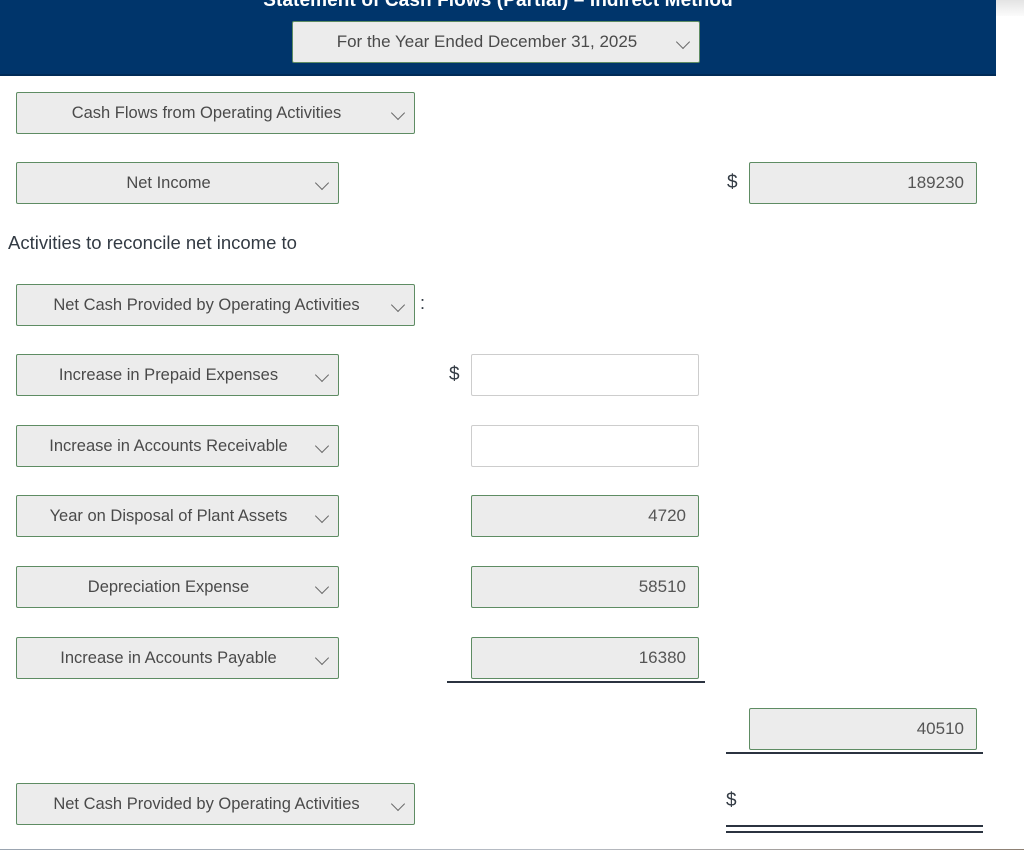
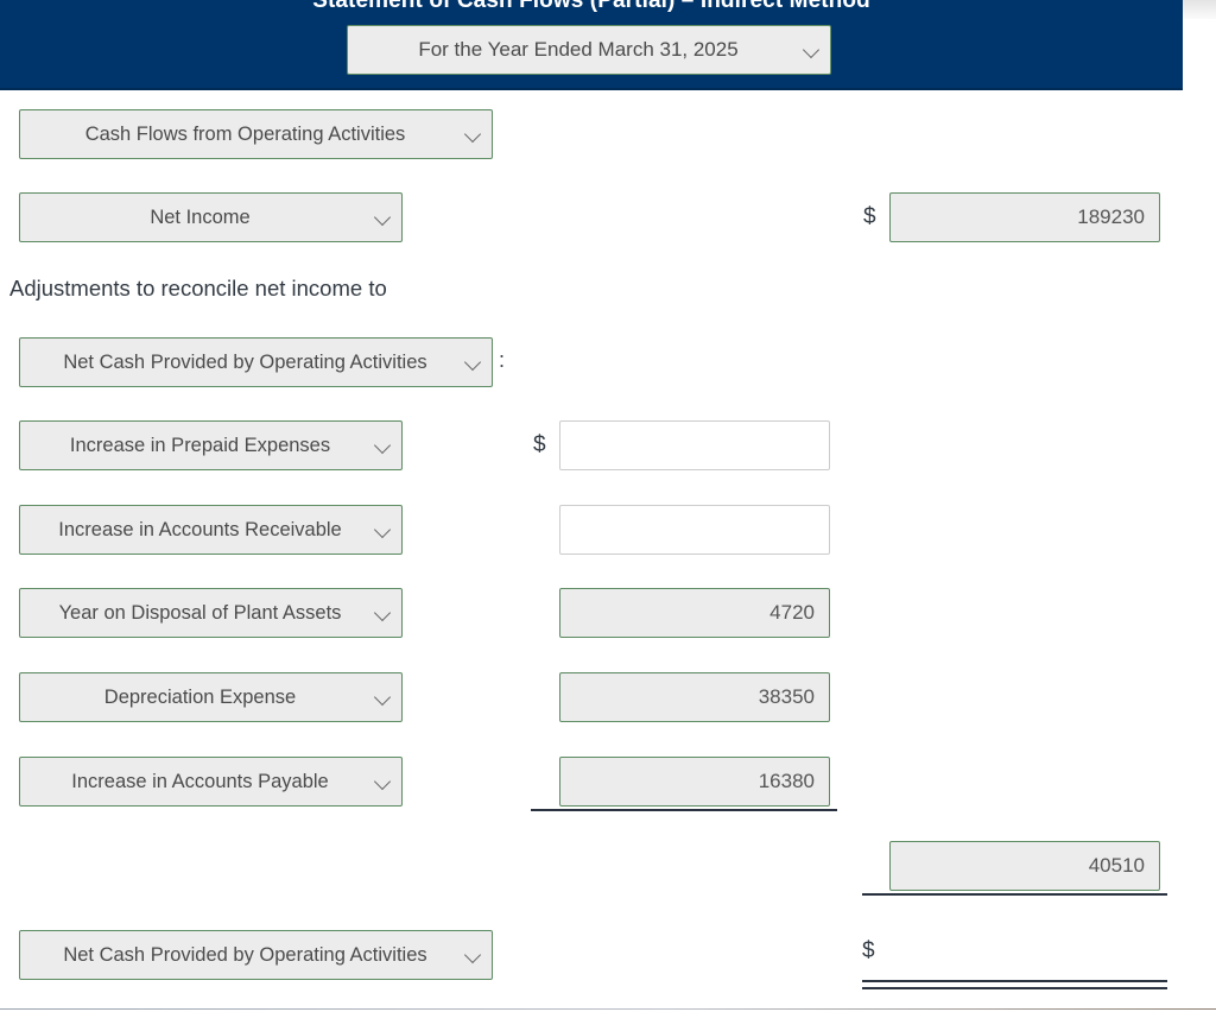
  Statement of Cash Flows (Partial) – Indirect Method
- For the Year Ended December 31, 2025
+ For the Year Ended March 31, 2025
  Cash Flows from Operating Activities
  Net Income
  $
  189230
- Activities to reconcile net income to
+ Adjustments to reconcile net income to
  Net Cash Provided by Operating Activities
  :
  Increase in Prepaid Expenses
  $
  Increase in Accounts Receivable
  Year on Disposal of Plant Assets
  4720
  Depreciation Expense
- 58510
+ 38350
  Increase in Accounts Payable
  16380
  40510
  Net Cash Provided by Operating Activities
  $
